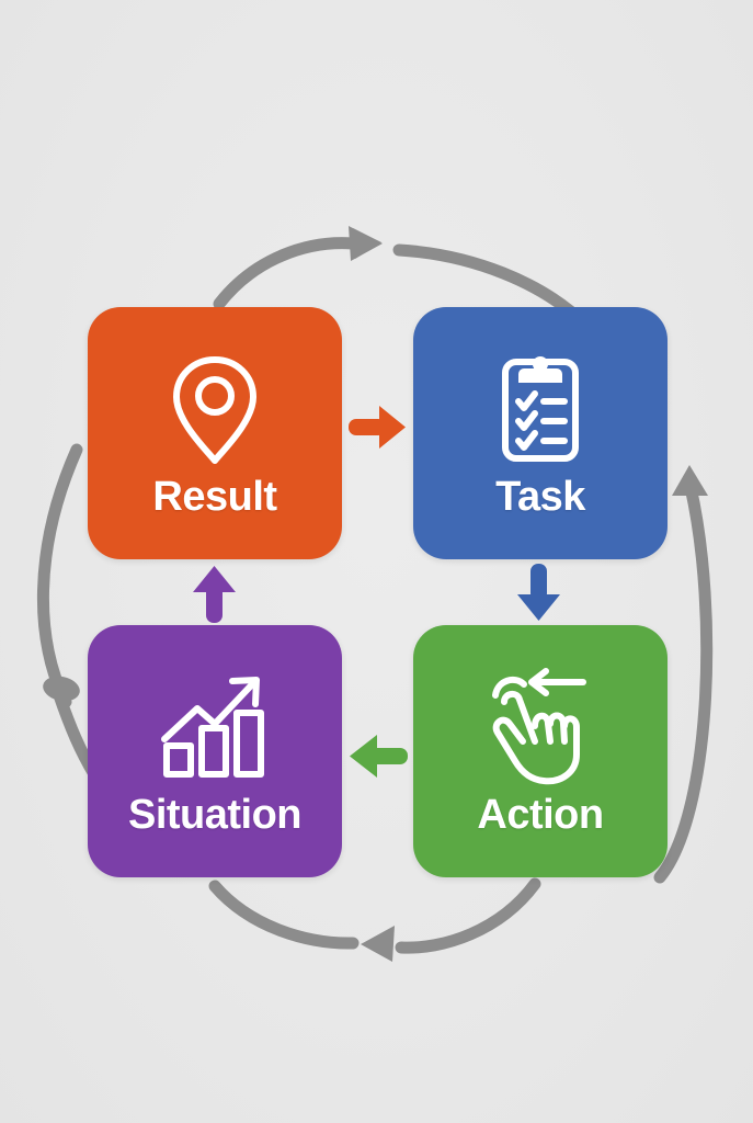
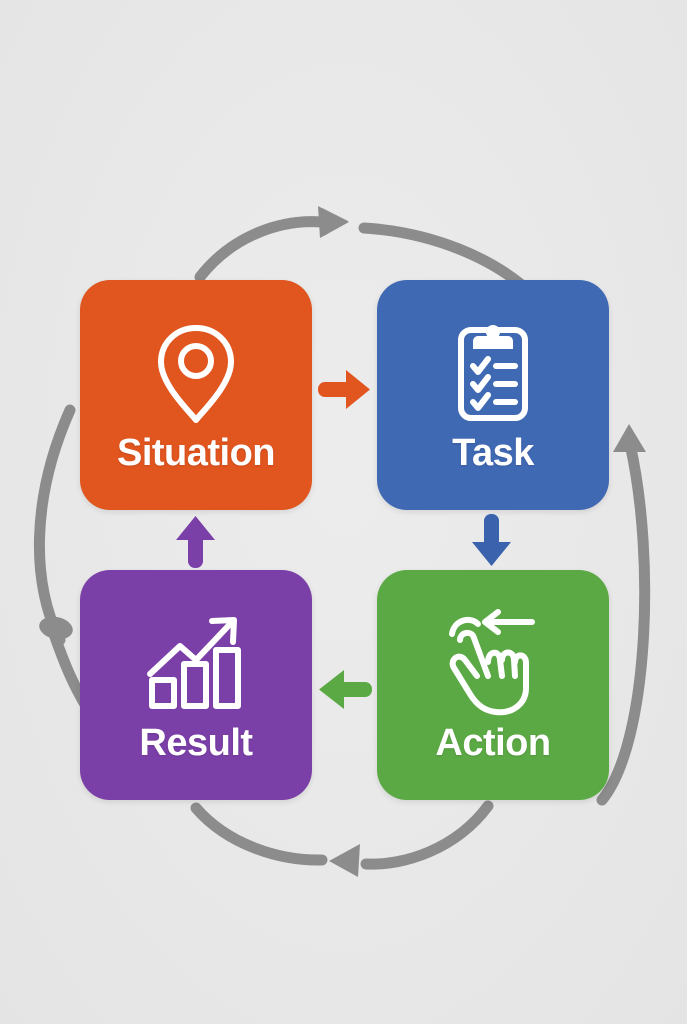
- Result
+ Situation
  Task
- Situation
+ Result
  Action
